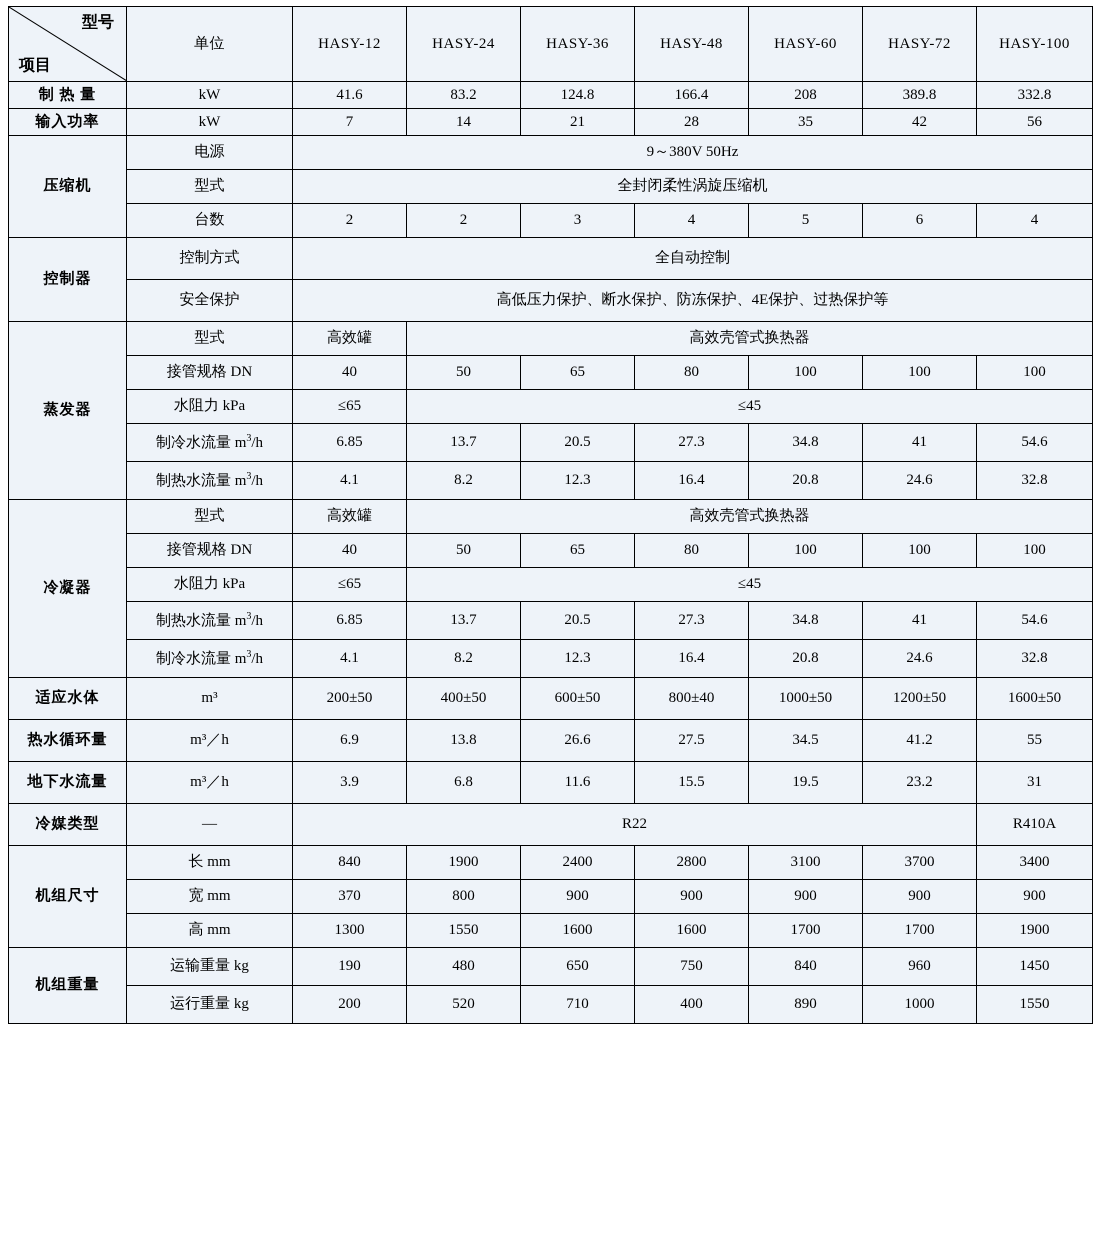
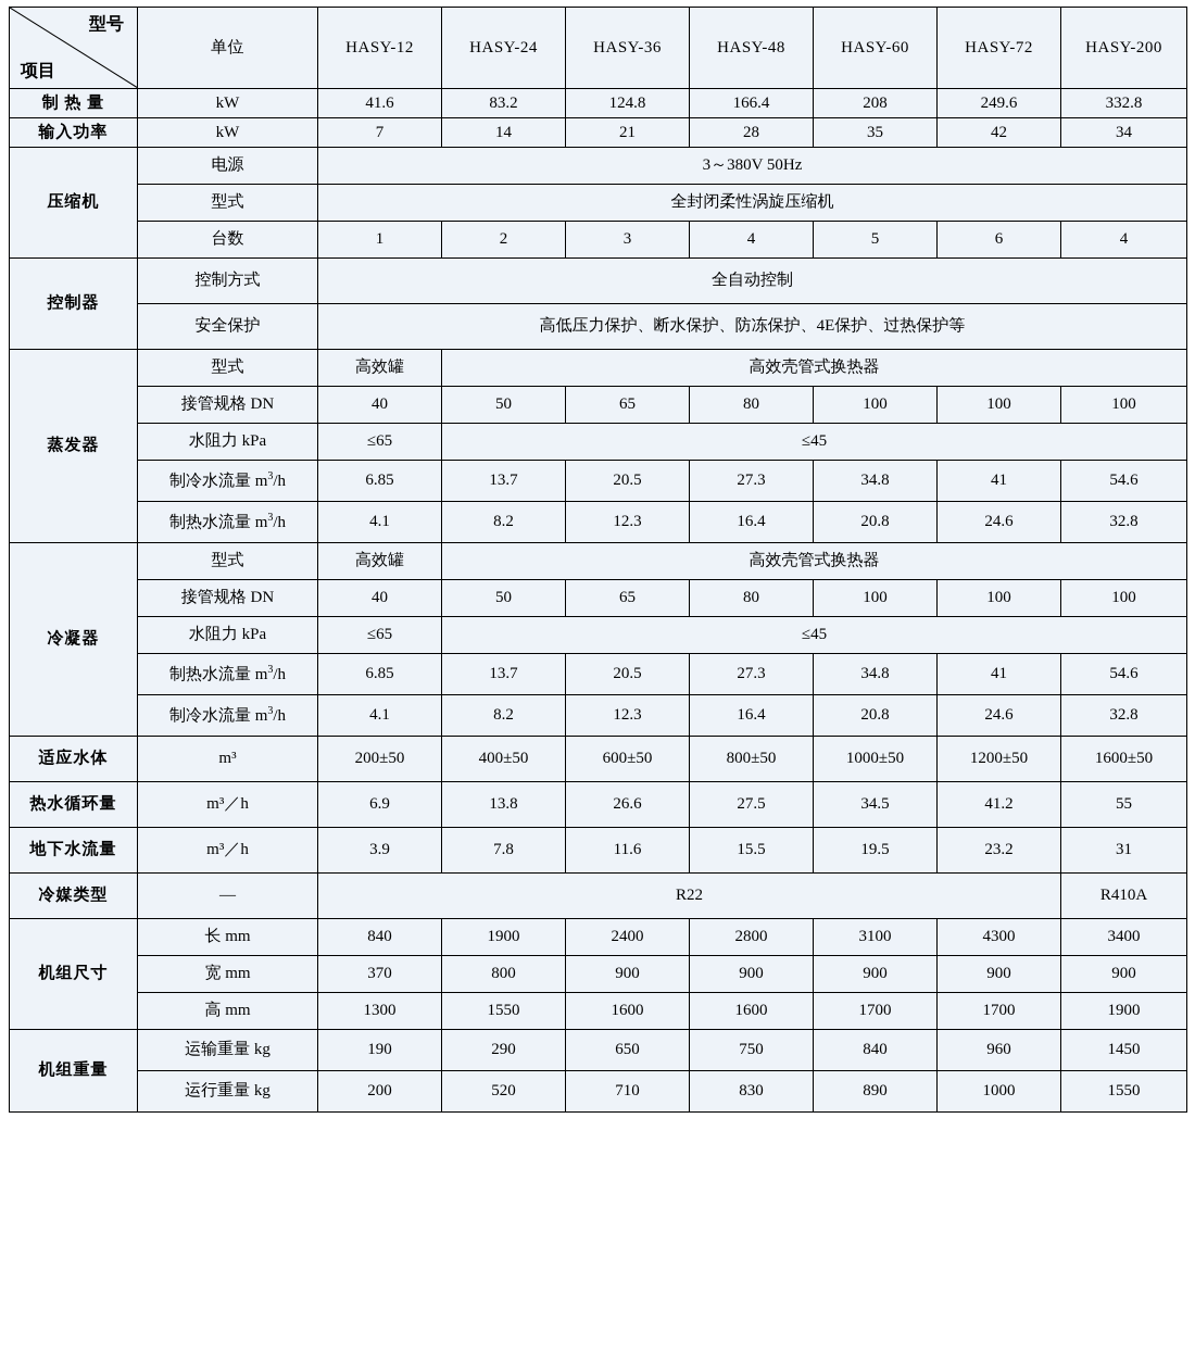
- 型号 项目	单位	HASY-12	HASY-24	HASY-36	HASY-48	HASY-60	HASY-72	HASY-100
+ 型号 项目	单位	HASY-12	HASY-24	HASY-36	HASY-48	HASY-60	HASY-72	HASY-200
- 制 热 量	kW	41.6	83.2	124.8	166.4	208	389.8	332.8
+ 制 热 量	kW	41.6	83.2	124.8	166.4	208	249.6	332.8
- 输入功率	kW	7	14	21	28	35	42	56
+ 输入功率	kW	7	14	21	28	35	42	34
- 压缩机	电源	9～380V 50Hz
+ 压缩机	电源	3～380V 50Hz
  型式	全封闭柔性涡旋压缩机
- 台数	2	2	3	4	5	6	4
+ 台数	1	2	3	4	5	6	4
  控制器	控制方式	全自动控制
  安全保护	高低压力保护、断水保护、防冻保护、4E保护、过热保护等
  蒸发器	型式	高效罐	高效壳管式换热器
  接管规格 DN	40	50	65	80	100	100	100
  水阻力 kPa	≤65	≤45
  制冷水流量 m3/h	6.85	13.7	20.5	27.3	34.8	41	54.6
  制热水流量 m3/h	4.1	8.2	12.3	16.4	20.8	24.6	32.8
  冷凝器	型式	高效罐	高效壳管式换热器
  接管规格 DN	40	50	65	80	100	100	100
  水阻力 kPa	≤65	≤45
  制热水流量 m3/h	6.85	13.7	20.5	27.3	34.8	41	54.6
  制冷水流量 m3/h	4.1	8.2	12.3	16.4	20.8	24.6	32.8
- 适应水体	m³	200±50	400±50	600±50	800±40	1000±50	1200±50	1600±50
+ 适应水体	m³	200±50	400±50	600±50	800±50	1000±50	1200±50	1600±50
  热水循环量	m³／h	6.9	13.8	26.6	27.5	34.5	41.2	55
- 地下水流量	m³／h	3.9	6.8	11.6	15.5	19.5	23.2	31
+ 地下水流量	m³／h	3.9	7.8	11.6	15.5	19.5	23.2	31
  冷媒类型	—	R22	R410A
- 机组尺寸	长 mm	840	1900	2400	2800	3100	3700	3400
+ 机组尺寸	长 mm	840	1900	2400	2800	3100	4300	3400
  宽 mm	370	800	900	900	900	900	900
  高 mm	1300	1550	1600	1600	1700	1700	1900
- 机组重量	运输重量 kg	190	480	650	750	840	960	1450
+ 机组重量	运输重量 kg	190	290	650	750	840	960	1450
- 运行重量 kg	200	520	710	400	890	1000	1550
+ 运行重量 kg	200	520	710	830	890	1000	1550
